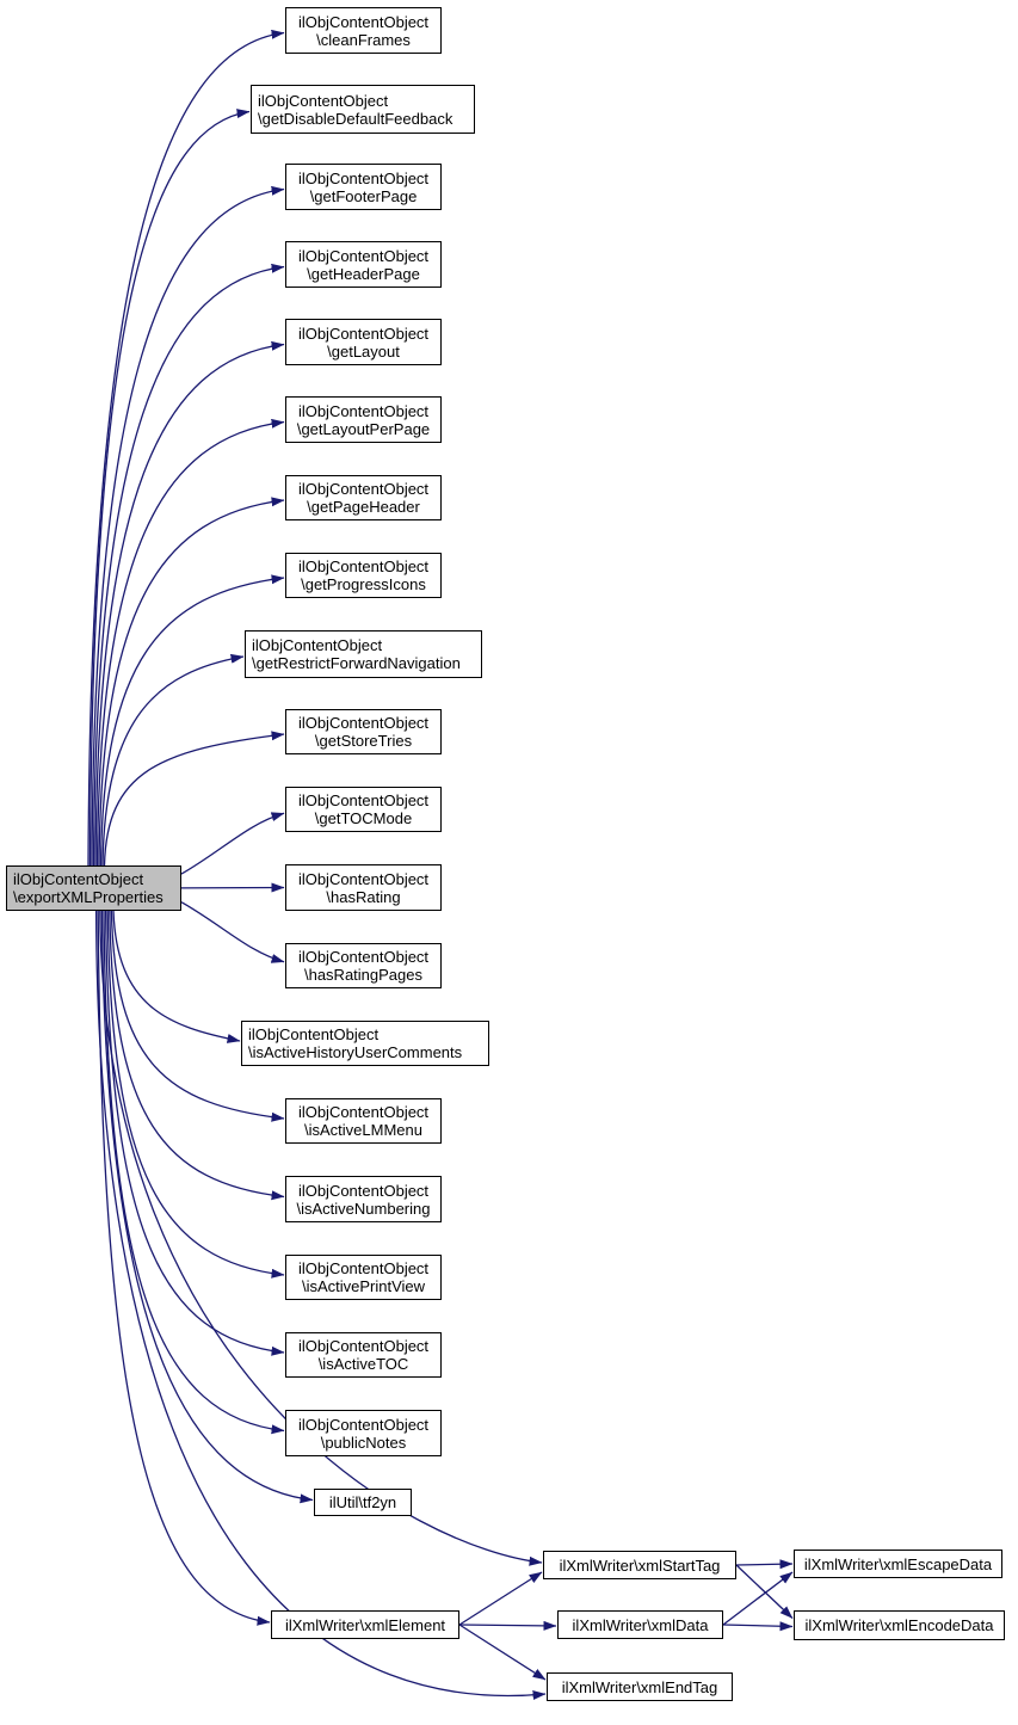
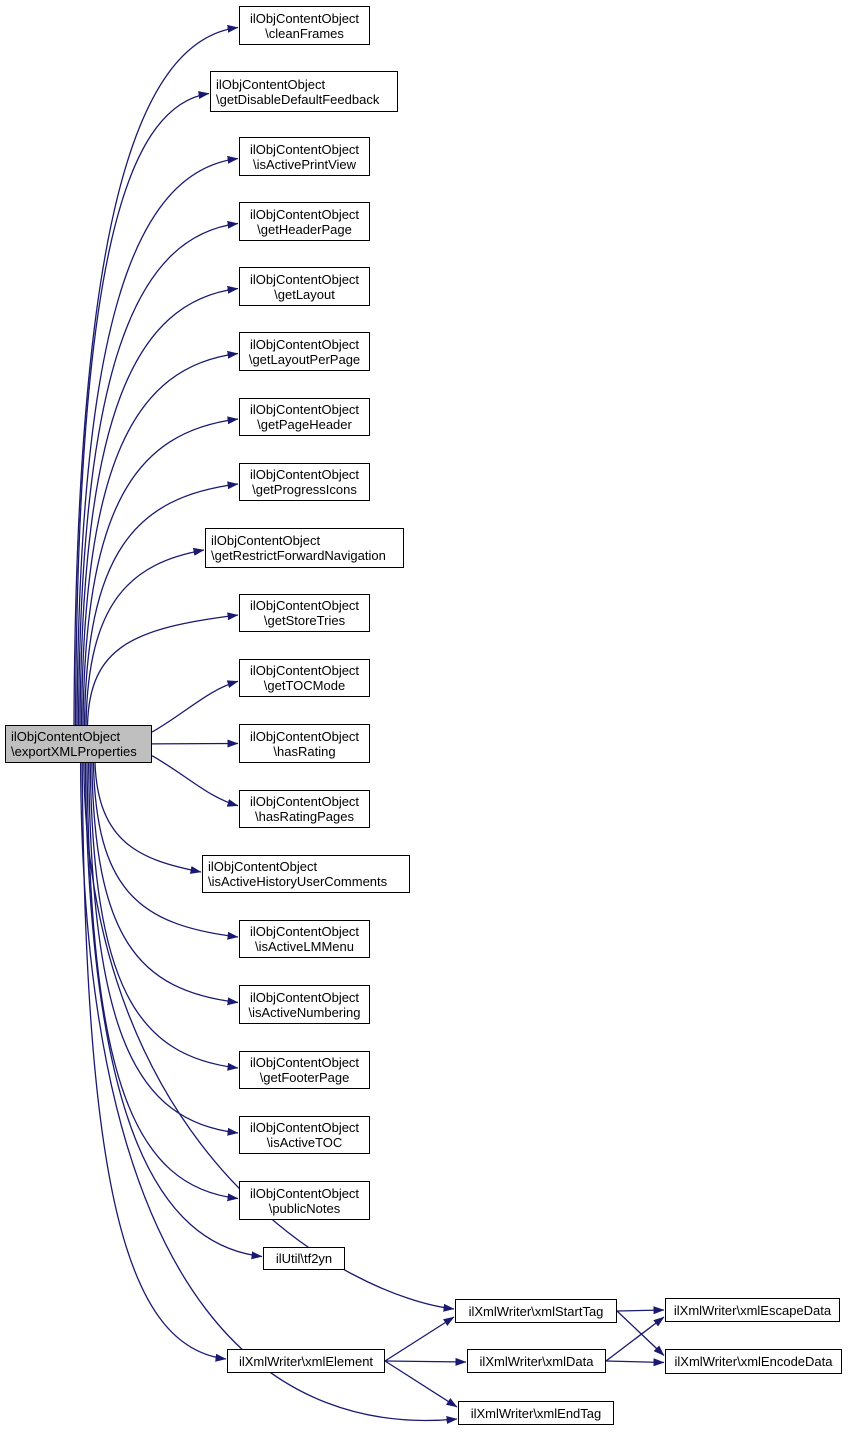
  ilObjContentObject
  \exportXMLProperties
  ilObjContentObject
  \cleanFrames
  ilObjContentObject
  \getDisableDefaultFeedback
  ilObjContentObject
- \getFooterPage
+ \isActivePrintView
  ilObjContentObject
  \getHeaderPage
  ilObjContentObject
  \getLayout
  ilObjContentObject
  \getLayoutPerPage
  ilObjContentObject
  \getPageHeader
  ilObjContentObject
  \getProgressIcons
  ilObjContentObject
  \getRestrictForwardNavigation
  ilObjContentObject
  \getStoreTries
  ilObjContentObject
  \getTOCMode
  ilObjContentObject
  \hasRating
  ilObjContentObject
  \hasRatingPages
  ilObjContentObject
  \isActiveHistoryUserComments
  ilObjContentObject
  \isActiveLMMenu
  ilObjContentObject
  \isActiveNumbering
  ilObjContentObject
- \isActivePrintView
+ \getFooterPage
  ilObjContentObject
  \isActiveTOC
  ilObjContentObject
  \publicNotes
  ilUtil\tf2yn
  ilXmlWriter\xmlStartTag
  ilXmlWriter\xmlElement
  ilXmlWriter\xmlData
  ilXmlWriter\xmlEndTag
  ilXmlWriter\xmlEscapeData
  ilXmlWriter\xmlEncodeData
